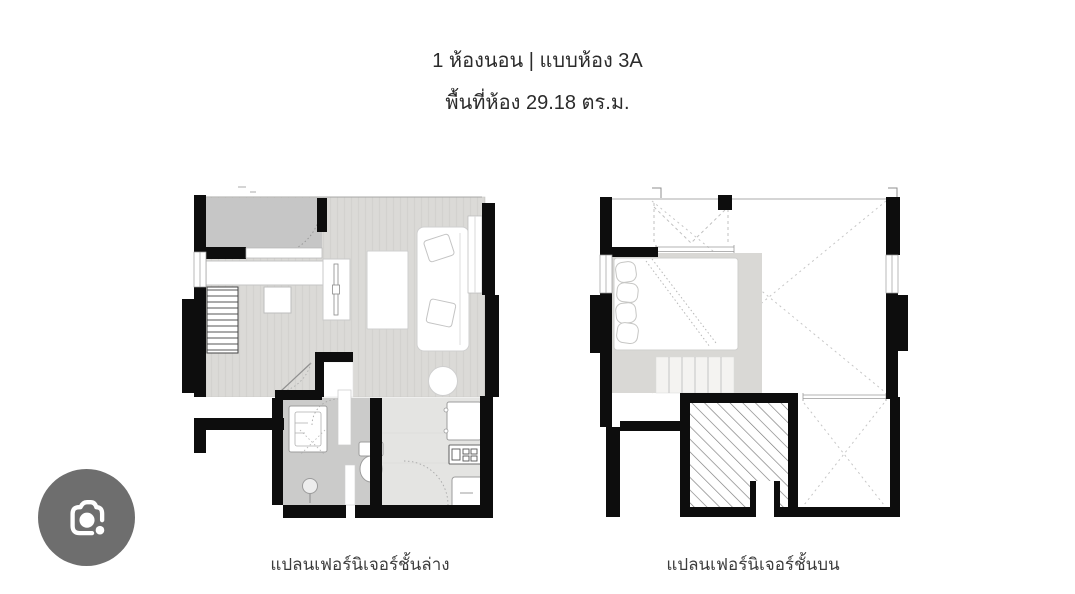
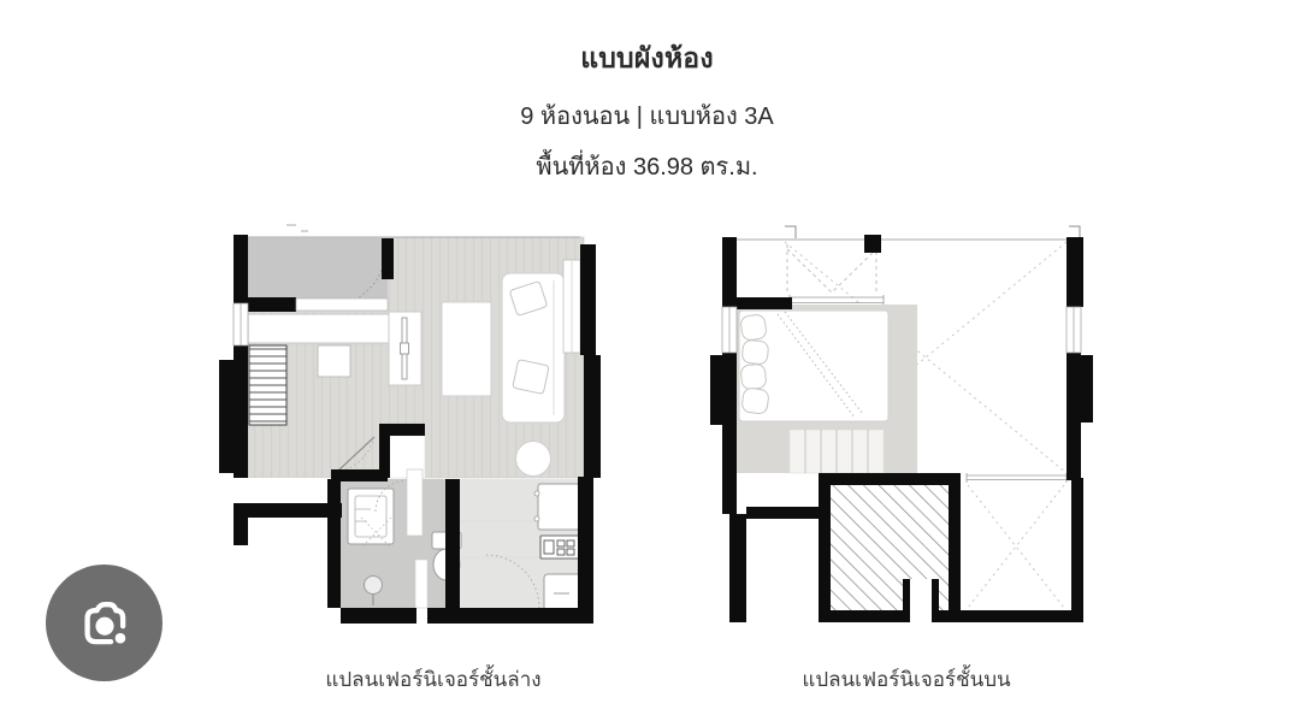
+ แบบผังห้อง
- 1 ห้องนอน | แบบห้อง 3A
+ 9 ห้องนอน | แบบห้อง 3A
- พื้นที่ห้อง 29.18 ตร.ม.
+ พื้นที่ห้อง 36.98 ตร.ม.
  แปลนเฟอร์นิเจอร์ชั้นล่าง
  แปลนเฟอร์นิเจอร์ชั้นบน
